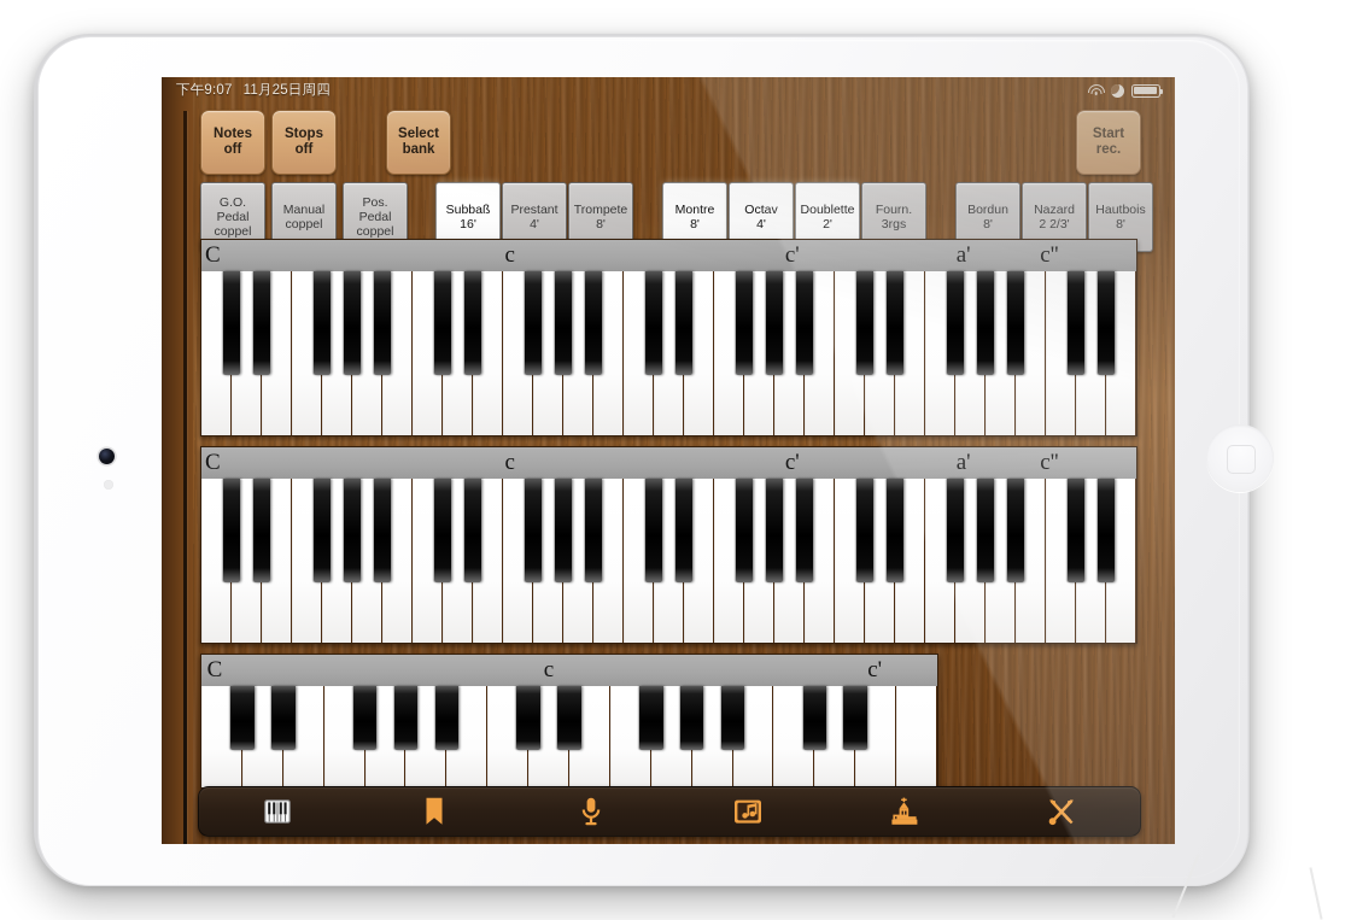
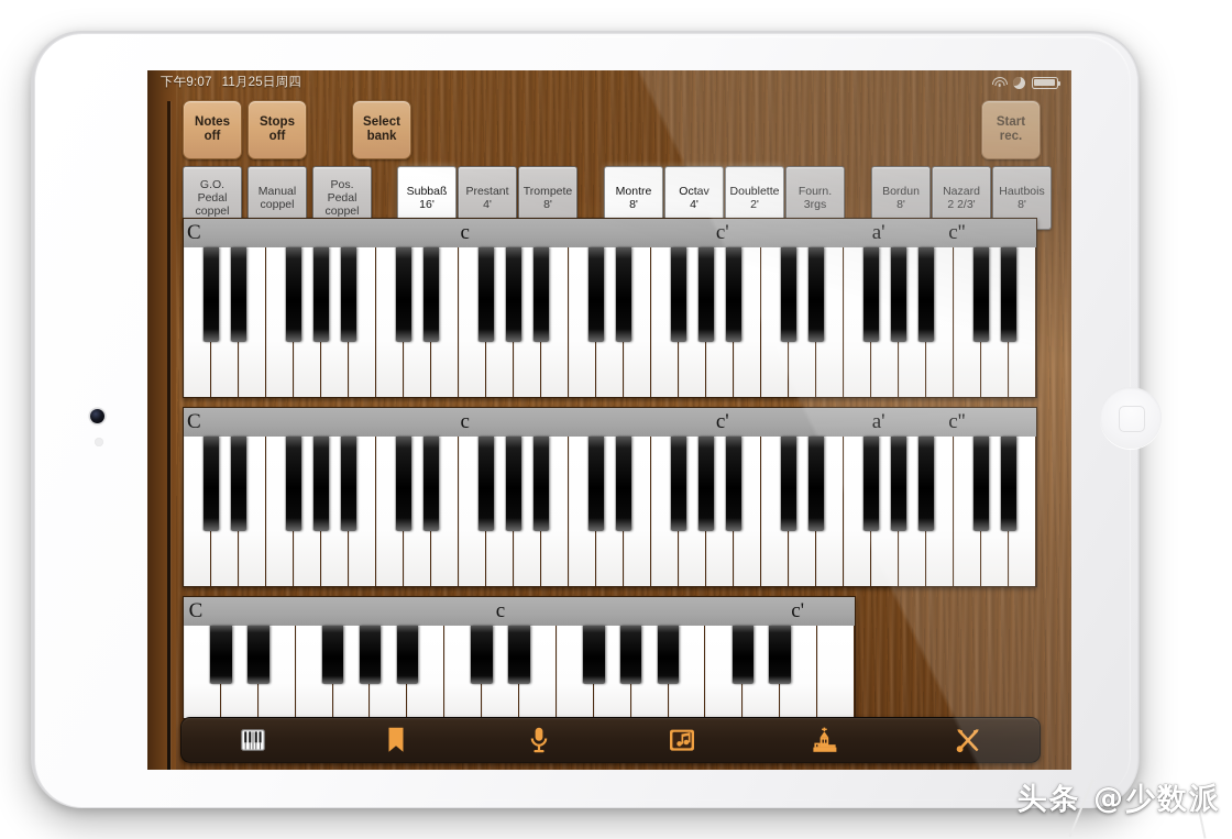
+ 头条 @少数派
